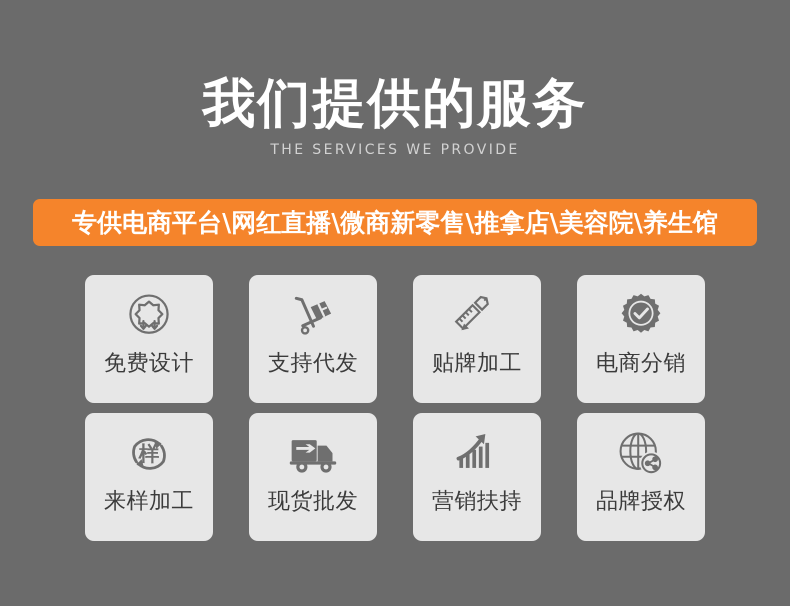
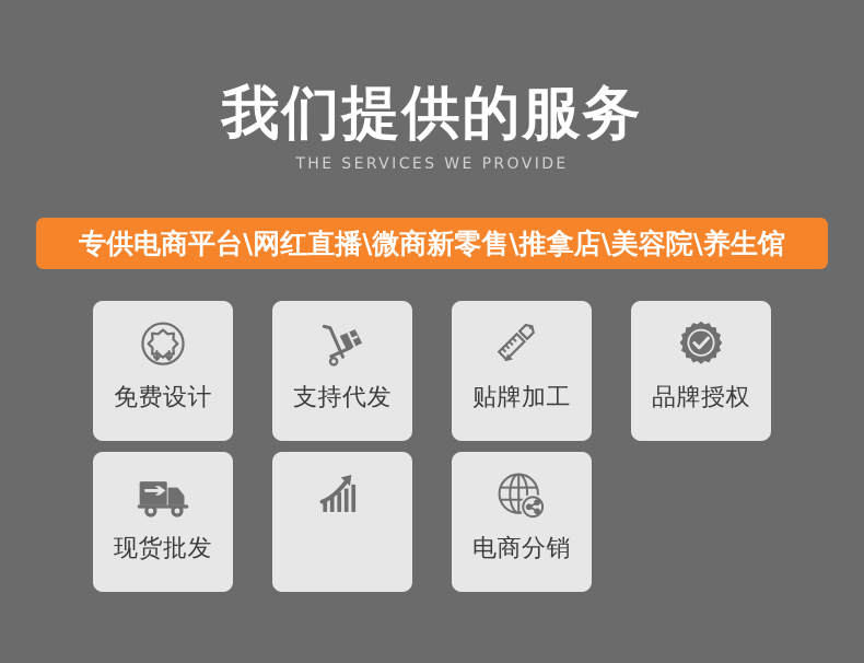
  我们提供的服务
  THE SERVICES WE PROVIDE
  专供电商平台\网红直播\微商新零售\推拿店\美容院\养生馆
  免费设计
  支持代发
  贴牌加工
- 电商分销
+ 品牌授权
- 样
- 来样加工
  现货批发
- 营销扶持
- 品牌授权
+ 电商分销
